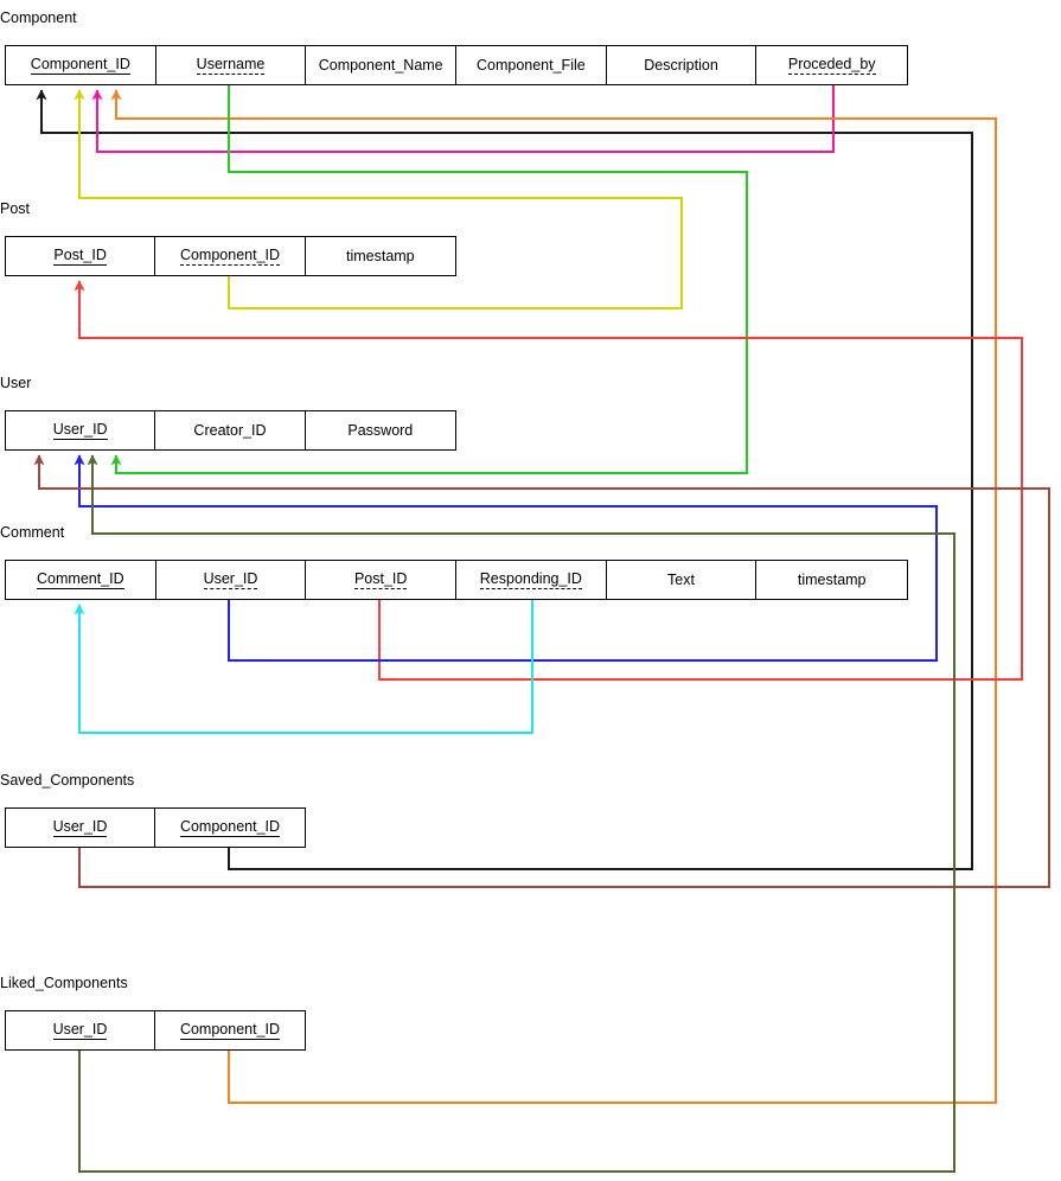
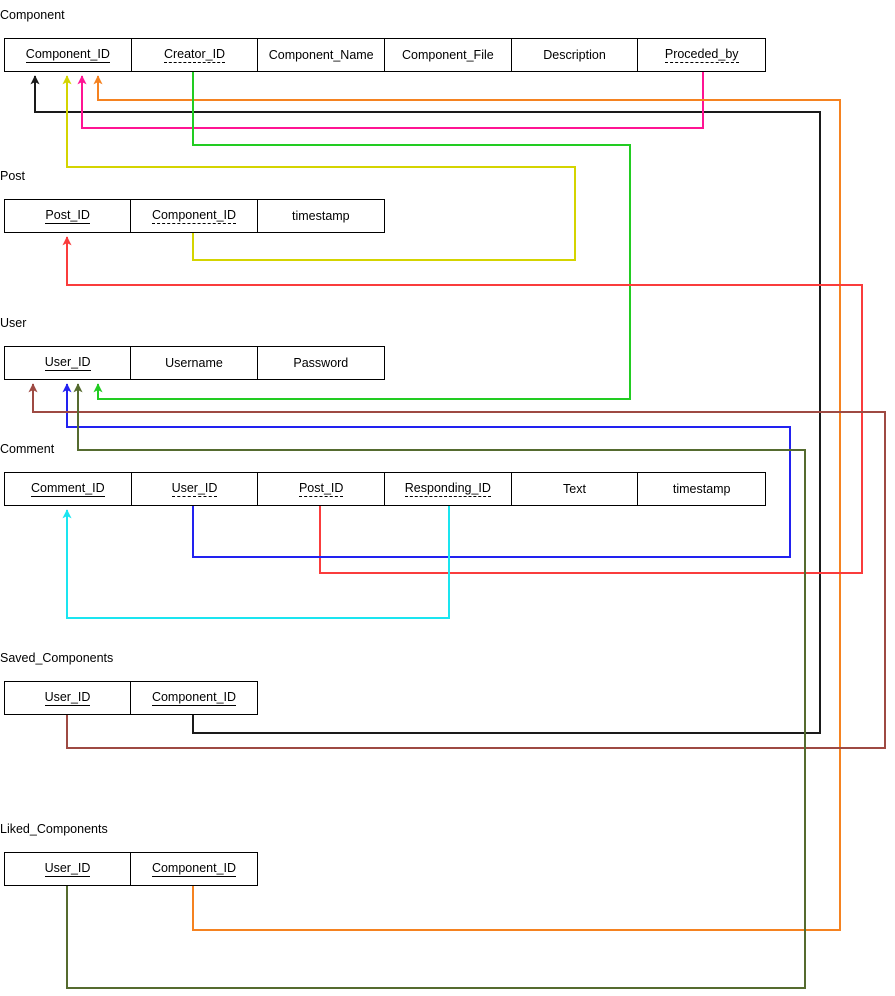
  Component
  Component_ID
- Username
+ Creator_ID
  Component_Name
  Component_File
  Description
  Proceded_by
  Post
  Post_ID
  Component_ID
  timestamp
  User
  User_ID
- Creator_ID
+ Username
  Password
  Comment
  Comment_ID
  User_ID
  Post_ID
  Responding_ID
  Text
  timestamp
  Saved_Components
  User_ID
  Component_ID
  Liked_Components
  User_ID
  Component_ID
